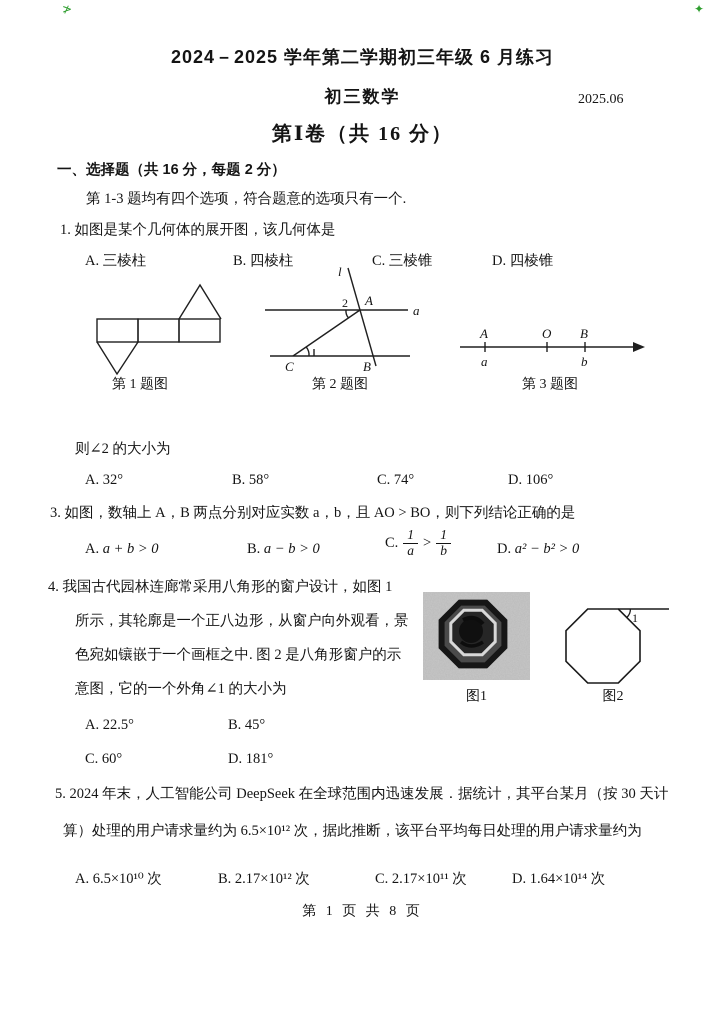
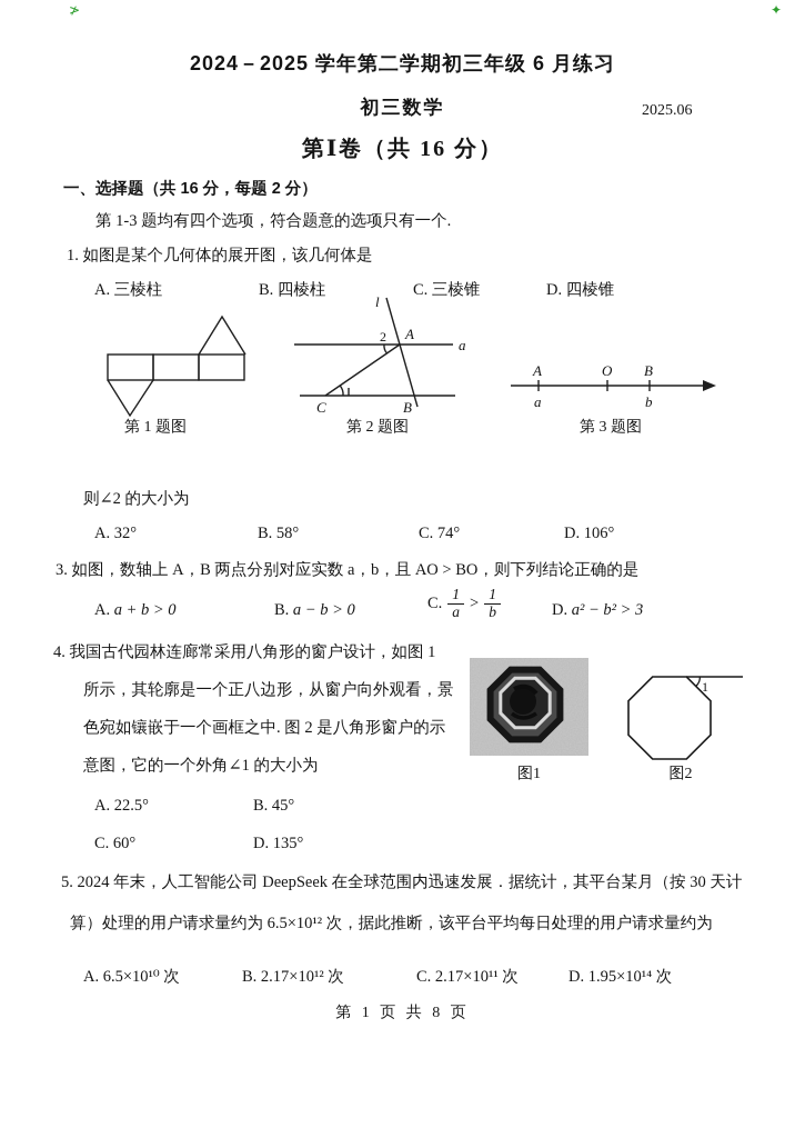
  ≯
  ✦
  2024－2025 学年第二学期初三年级 6 月练习
  初三数学
  2025.06
  第Ⅰ卷（共 16 分）
  一、选择题（共 16 分，每题 2 分）
  第 1-3 题均有四个选项，符合题意的选项只有一个.
  1. 如图是某个几何体的展开图，该几何体是
  A. 三棱柱
  B. 四棱柱
  C. 三棱锥
  D. 四棱锥
  第 1 题图
  l
  2
  A
  a
  C
  B
  第 2 题图
  A
  O
  B
  a
  b
  第 3 题图
  则∠2 的大小为
  A. 32°
  B. 58°
  C. 74°
  D. 106°
  3. 如图，数轴上 A，B 两点分别对应实数 a，b，且 AO > BO，则下列结论正确的是
  A. a + b > 0
  B. a − b > 0
  C.
  1
  a
  >
  1
  b
- D. a² − b² > 0
+ D. a² − b² > 3
  4. 我国古代园林连廊常采用八角形的窗户设计，如图 1
  所示，其轮廓是一个正八边形，从窗户向外观看，景
  色宛如镶嵌于一个画框之中. 图 2 是八角形窗户的示
  意图，它的一个外角∠1 的大小为
  图1
  1
  图2
  A. 22.5°
  B. 45°
  C. 60°
- D. 181°
+ D. 135°
  5. 2024 年末，人工智能公司 DeepSeek 在全球范围内迅速发展．据统计，其平台某月（按 30 天计
  算）处理的用户请求量约为 6.5×10¹² 次，据此推断，该平台平均每日处理的用户请求量约为
  A. 6.5×10¹⁰ 次
  B. 2.17×10¹² 次
  C. 2.17×10¹¹ 次
- D. 1.64×10¹⁴ 次
+ D. 1.95×10¹⁴ 次
  第 1 页 共 8 页
